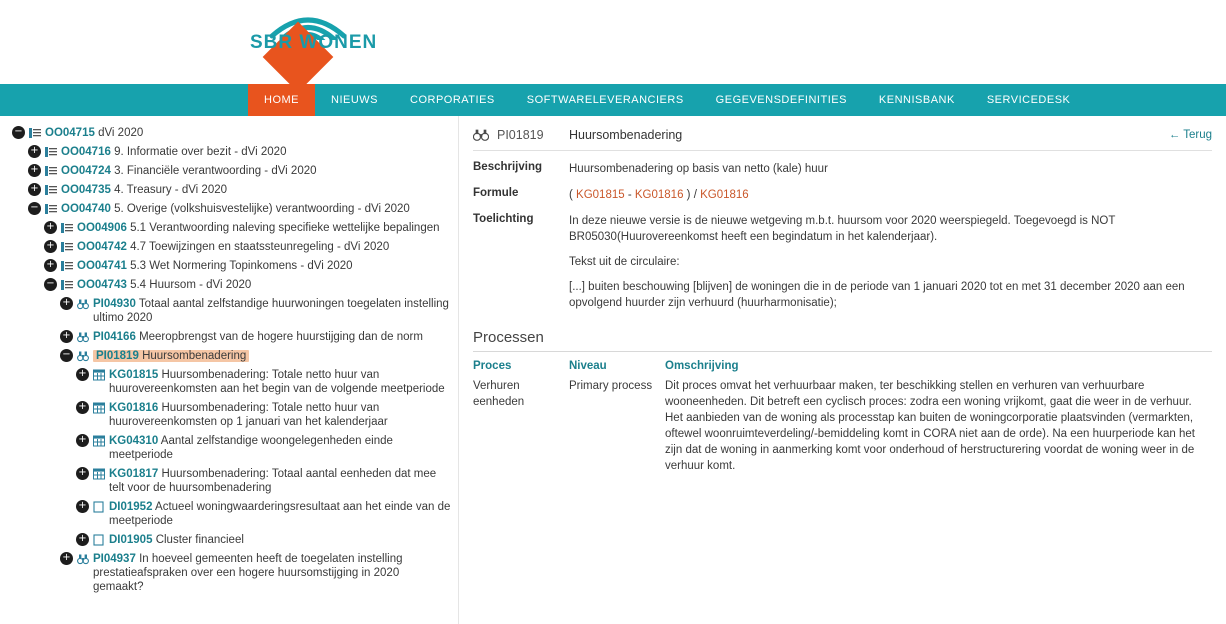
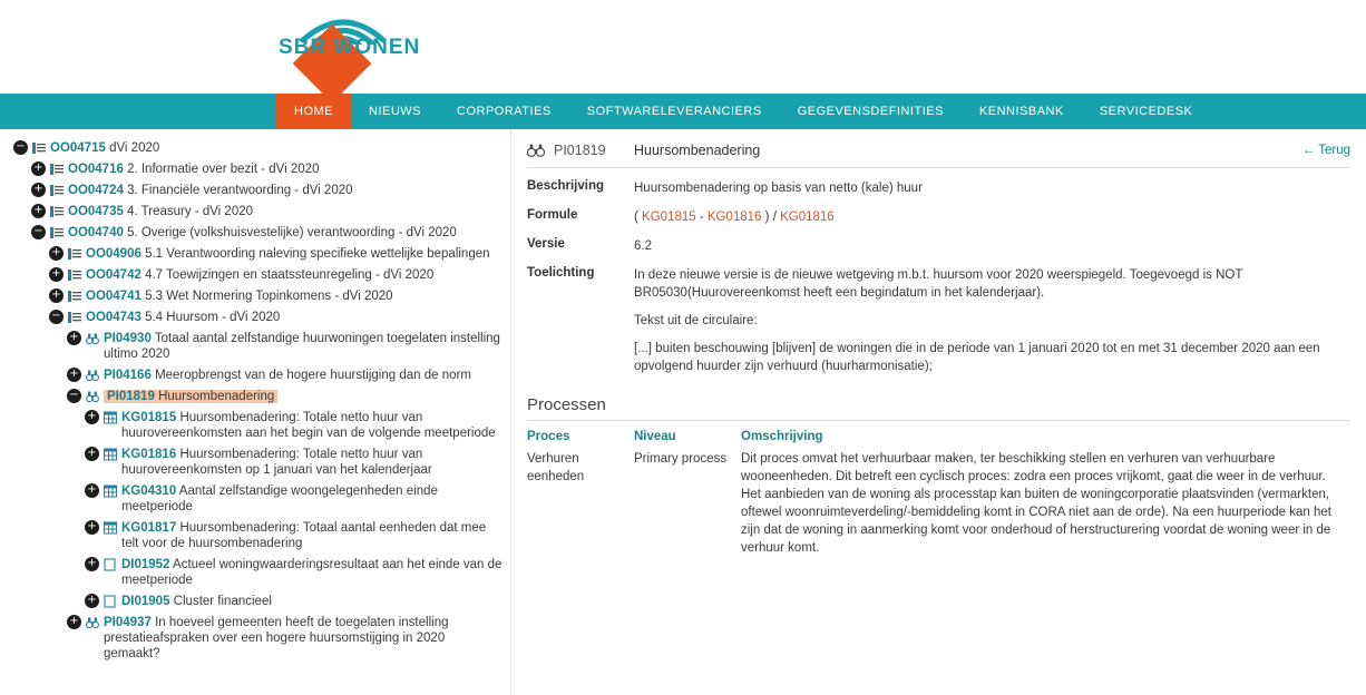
  SBR WONEN
  HOME
  NIEUWS
  CORPORATIES
  SOFTWARELEVERANCIERS
  GEGEVENSDEFINITIES
  KENNISBANK
  SERVICEDESK
  −
  OO04715 dVi 2020
  +
- OO04716 9. Informatie over bezit - dVi 2020
+ OO04716 2. Informatie over bezit - dVi 2020
  +
  OO04724 3. Financiële verantwoording - dVi 2020
  +
  OO04735 4. Treasury - dVi 2020
  −
  OO04740 5. Overige (volkshuisvestelijke) verantwoording - dVi 2020
  +
  OO04906 5.1 Verantwoording naleving specifieke wettelijke bepalingen
  +
  OO04742 4.7 Toewijzingen en staatssteunregeling - dVi 2020
  +
  OO04741 5.3 Wet Normering Topinkomens - dVi 2020
  −
  OO04743 5.4 Huursom - dVi 2020
  +
  PI04930 Totaal aantal zelfstandige huurwoningen toegelaten instelling ultimo 2020
  +
  PI04166 Meeropbrengst van de hogere huurstijging dan de norm
  −
  PI01819 Huursombenadering
  +
  KG01815 Huursombenadering: Totale netto huur van huurovereenkomsten aan het begin van de volgende meetperiode
  +
  KG01816 Huursombenadering: Totale netto huur van huurovereenkomsten op 1 januari van het kalenderjaar
  +
  KG04310 Aantal zelfstandige woongelegenheden einde meetperiode
  +
  KG01817 Huursombenadering: Totaal aantal eenheden dat mee telt voor de huursombenadering
  +
  DI01952 Actueel woningwaarderingsresultaat aan het einde van de meetperiode
  +
  DI01905 Cluster financieel
  +
  PI04937 In hoeveel gemeenten heeft de toegelaten instelling prestatieafspraken over een hogere huursomstijging in 2020 gemaakt?
  PI01819
  Huursombenadering
  ← Terug
  Beschrijving
  Huursombenadering op basis van netto (kale) huur
  Formule
  ( KG01815 - KG01816 ) / KG01816
+ Versie
+ 6.2
  Toelichting
  In deze nieuwe versie is de nieuwe wetgeving m.b.t. huursom voor 2020 weerspiegeld. Toegevoegd is NOT BR05030(Huurovereenkomst heeft een begindatum in het kalenderjaar).
  Tekst uit de circulaire:
  [...] buiten beschouwing [blijven] de woningen die in de periode van 1 januari 2020 tot en met 31 december 2020 aan een opvolgend huurder zijn verhuurd (huurharmonisatie);
  Processen
  Proces	Niveau	Omschrijving
- Verhuren eenheden	Primary process	Dit proces omvat het verhuurbaar maken, ter beschikking stellen en verhuren van verhuurbare wooneenheden. Dit betreft een cyclisch proces: zodra een woning vrijkomt, gaat die weer in de verhuur. Het aanbieden van de woning als processtap kan buiten de woningcorporatie plaatsvinden (vermarkten, oftewel woonruimteverdeling/-bemiddeling komt in CORA niet aan de orde). Na een huurperiode kan het zijn dat de woning in aanmerking komt voor onderhoud of herstructurering voordat de woning weer in de verhuur komt.
+ Verhuren eenheden	Primary process	Dit proces omvat het verhuurbaar maken, ter beschikking stellen en verhuren van verhuurbare wooneenheden. Dit betreft een cyclisch proces: zodra een proces vrijkomt, gaat die weer in de verhuur. Het aanbieden van de woning als processtap kan buiten de woningcorporatie plaatsvinden (vermarkten, oftewel woonruimteverdeling/-bemiddeling komt in CORA niet aan de orde). Na een huurperiode kan het zijn dat de woning in aanmerking komt voor onderhoud of herstructurering voordat de woning weer in de verhuur komt.
